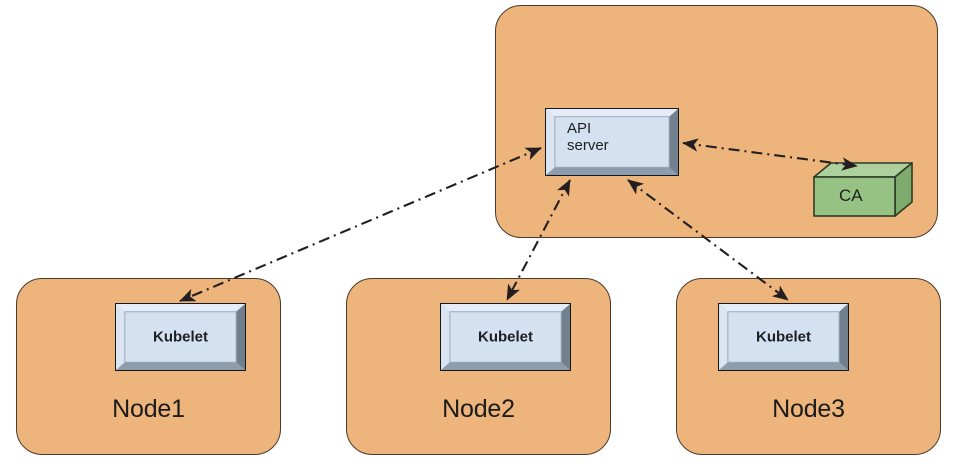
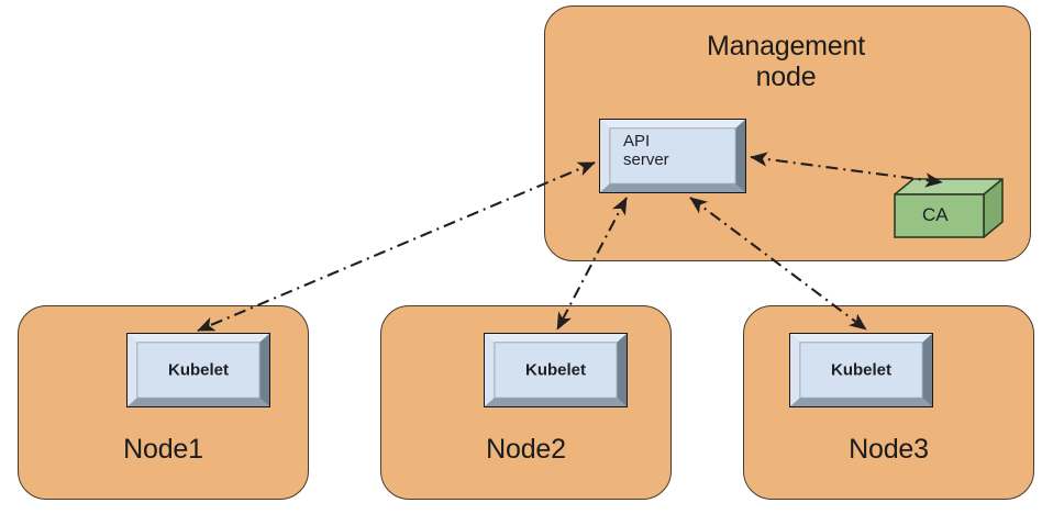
+ Management
+ node
  API
  server
  CA
  Node1
  Kubelet
  Node2
  Kubelet
  Node3
  Kubelet
